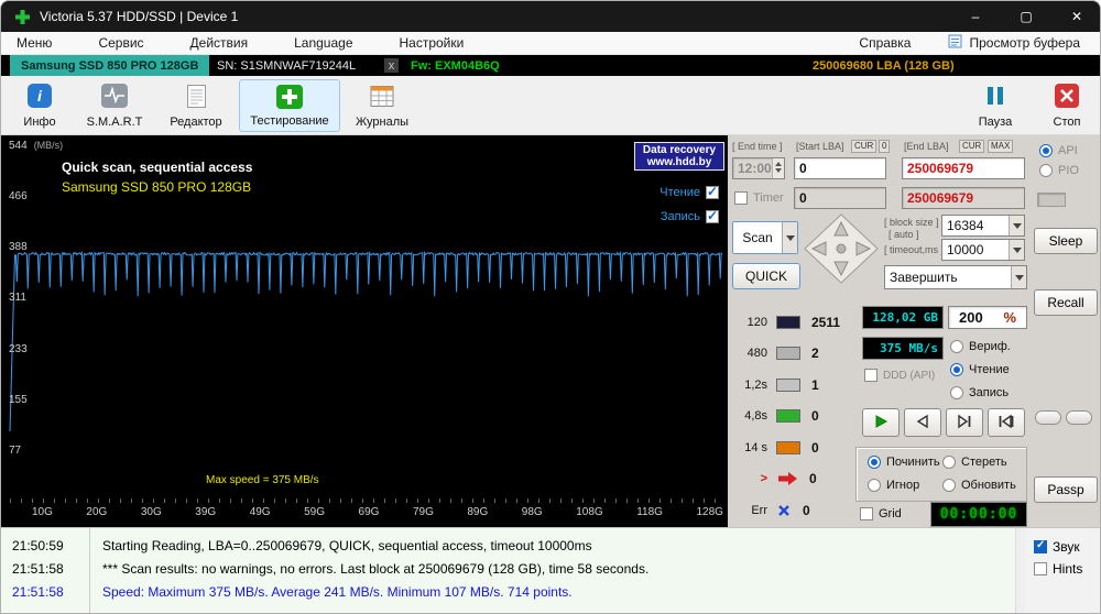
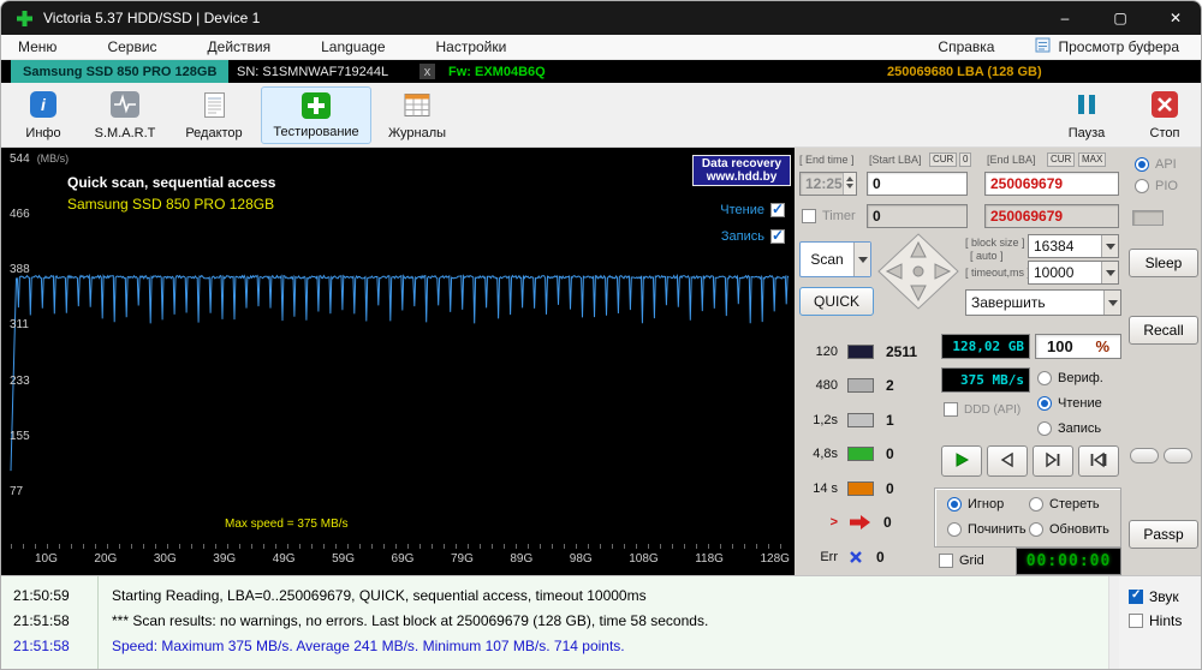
  Victoria 5.37 HDD/SSD | Device 1
  –
  ▢
  ✕
  Меню
  Сервис
  Действия
  Language
  Настройки
  Справка
  Просмотр буфера
  Samsung SSD 850 PRO 128GB
  SN: S1SMNWAF719244L
  x
  Fw: EXM04B6Q
  250069680 LBA (128 GB)
  i
  Инфо
  S.M.A.R.T
  Редактор
  Тестирование
  Журналы
  Пауза
  Стоп
  544 (MB/s)
  466
  388
  311
  233
  155
  77
  Quick scan, sequential access
  Samsung SSD 850 PRO 128GB
  Data recovery
  www.hdd.by
  Чтение
  Запись
  Max speed = 375 MB/s
  10G
  20G
  30G
  39G
  49G
  59G
  69G
  79G
  89G
  98G
  108G
  118G
  128G
  [ End time ]
  [Start LBA]
  CUR
  0
  [End LBA]
  CUR
  MAX
- 12:00
+ 12:25
  0
  250069679
  Timer
  0
  250069679
  Scan
  [ block size ]
  [ auto ]
  16384
  [ timeout,ms
  10000
  QUICK
  Завершить
  120
  2511
  480
  2
  1,2s
  1
  4,8s
  0
  14 s
  0
  >
  0
  Err
  0
  128,02 GB
- 200
+ 100
  %
  375 MB/s
  Вериф.
  Чтение
  Запись
  DDD (API)
- Починить
+ Игнор
  Стереть
- Игнор
+ Починить
  Обновить
  Grid
  00:00:00
  API
  PIO
  Sleep
  Recall
  Passp
  21:50:59
  Starting Reading, LBA=0..250069679, QUICK, sequential access, timeout 10000ms
  21:51:58
  *** Scan results: no warnings, no errors. Last block at 250069679 (128 GB), time 58 seconds.
  21:51:58
  Speed: Maximum 375 MB/s. Average 241 MB/s. Minimum 107 MB/s. 714 points.
  Звук
  Hints
